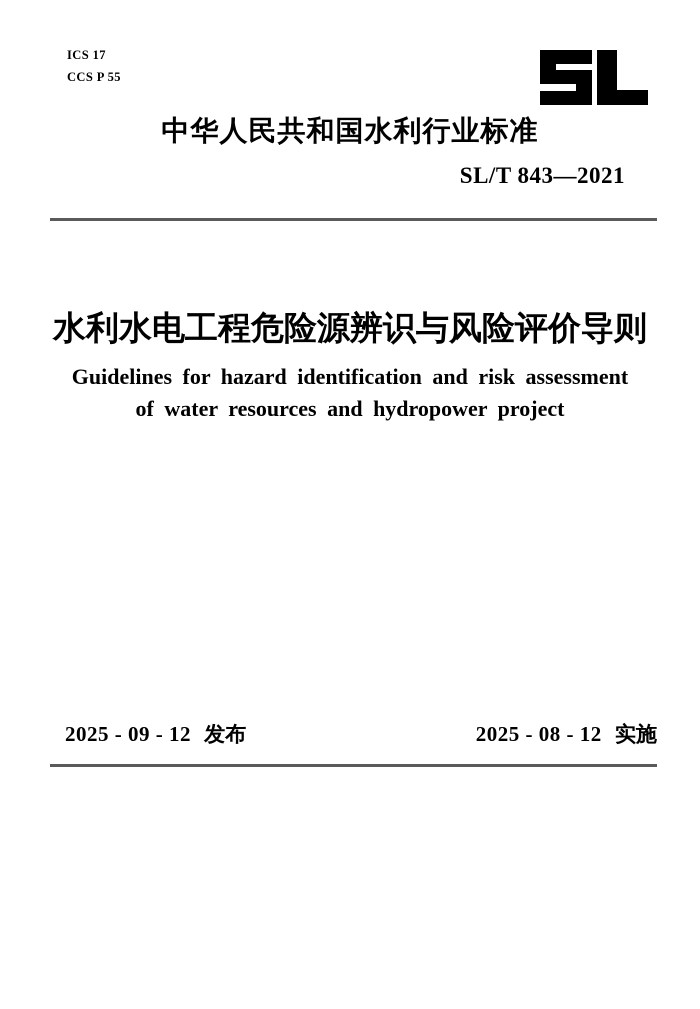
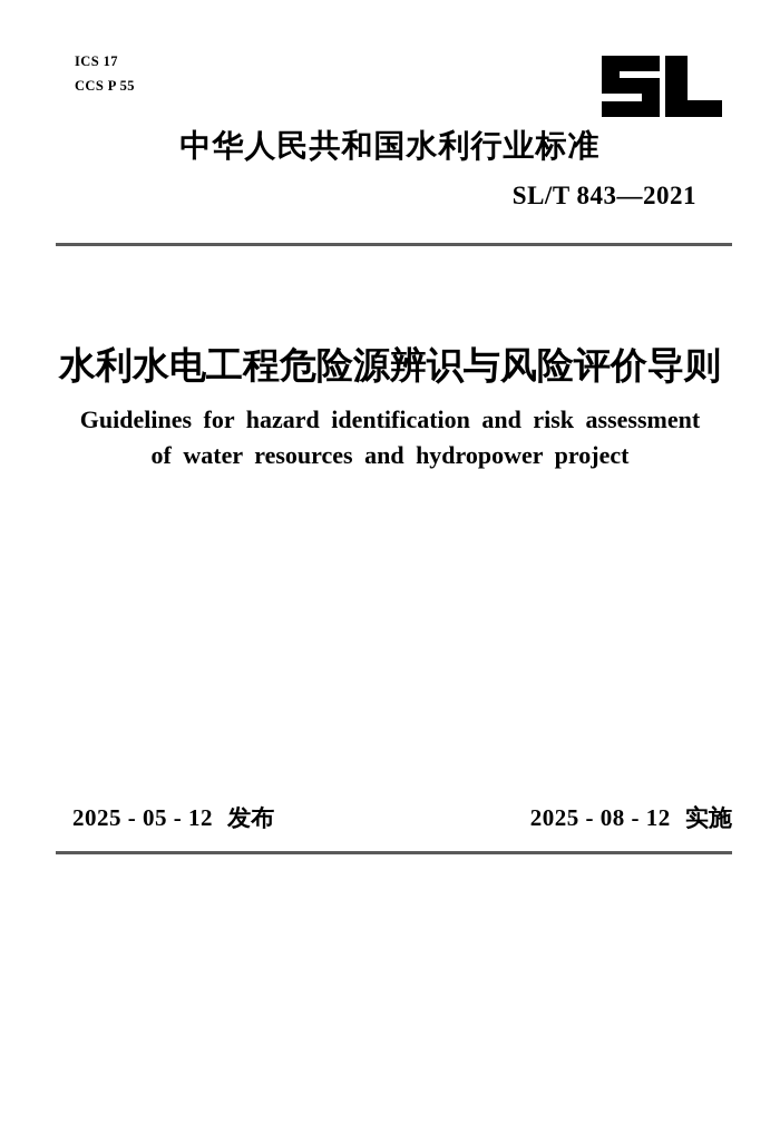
  ICS 17
  CCS P 55
  中华人民共和国水利行业标准
  SL/T 843—2021
  水利水电工程危险源辨识与风险评价导则
  Guidelines for hazard identification and risk assessment
  of water resources and hydropower project
- 2025 - 09 - 12 发布
+ 2025 - 05 - 12 发布
  2025 - 08 - 12 实施
